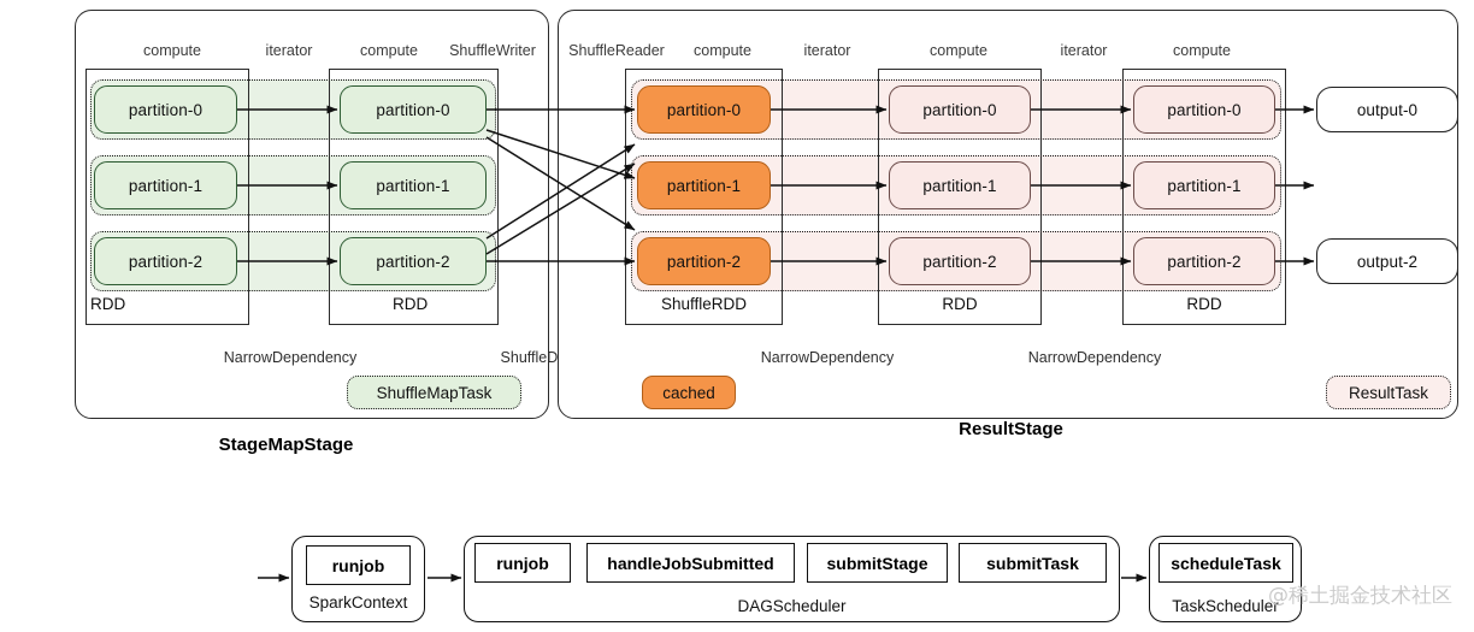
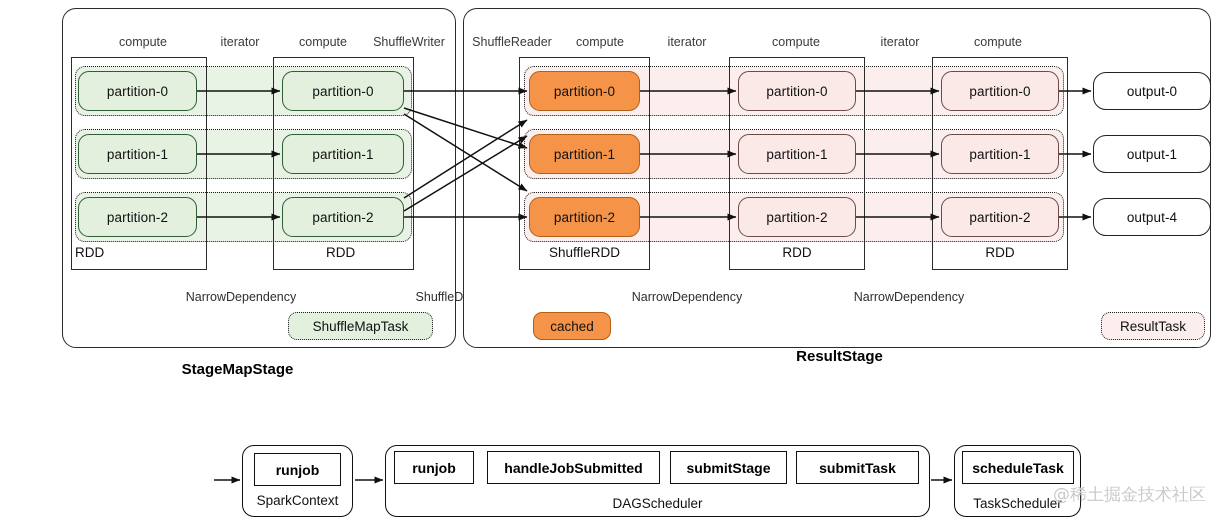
  compute
  iterator
  compute
  ShuffleWriter
  partition-0
  partition-1
  partition-2
  RDD
  partition-0
  partition-1
  partition-2
  RDD
  NarrowDependency
  ShuffleMapTask
  StageMapStage
  ShuffleReader
  compute
  iterator
  compute
  iterator
  compute
  partition-0
  partition-1
  partition-2
  ShuffleRDD
  partition-0
  partition-1
  partition-2
  RDD
  partition-0
  partition-1
  partition-2
  RDD
  output-0
+ output-1
- output-2
+ output-4
  NarrowDependency
  NarrowDependency
  cached
  ResultTask
  ResultStage
  runjob
  SparkContext
  runjob
  handleJobSubmitted
  submitStage
  submitTask
  DAGScheduler
  scheduleTask
  TaskScheduler
  @稀土掘金技术社区
